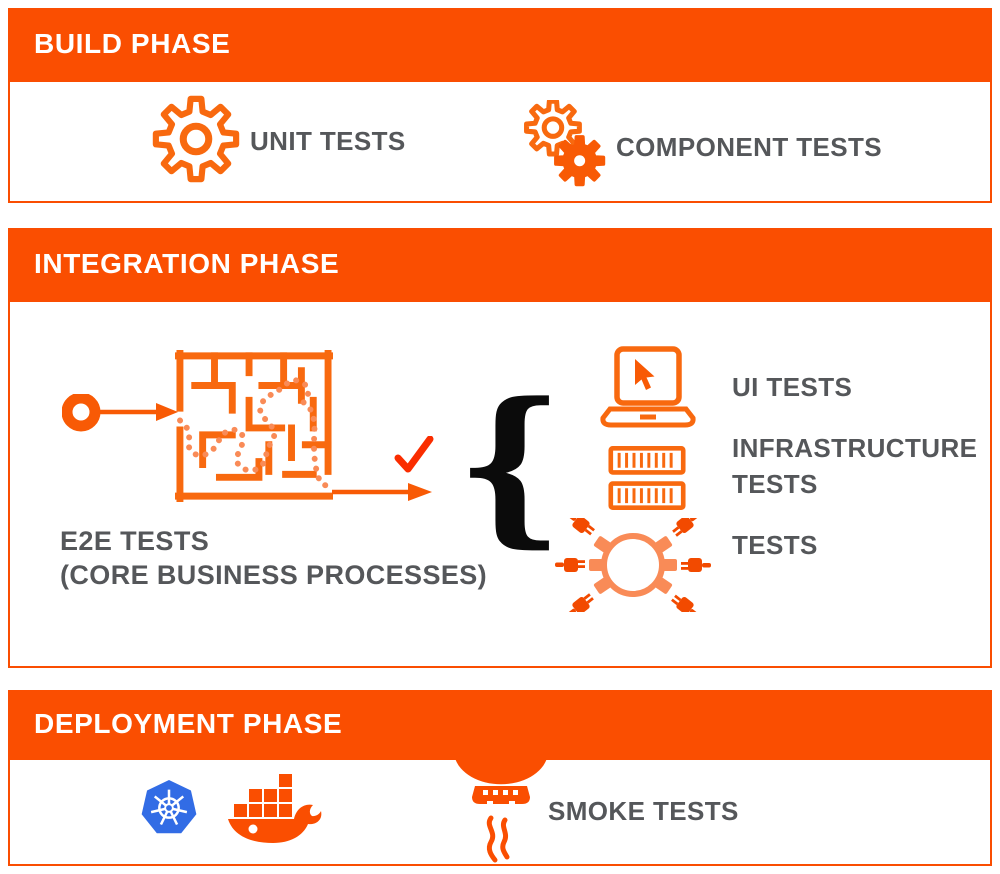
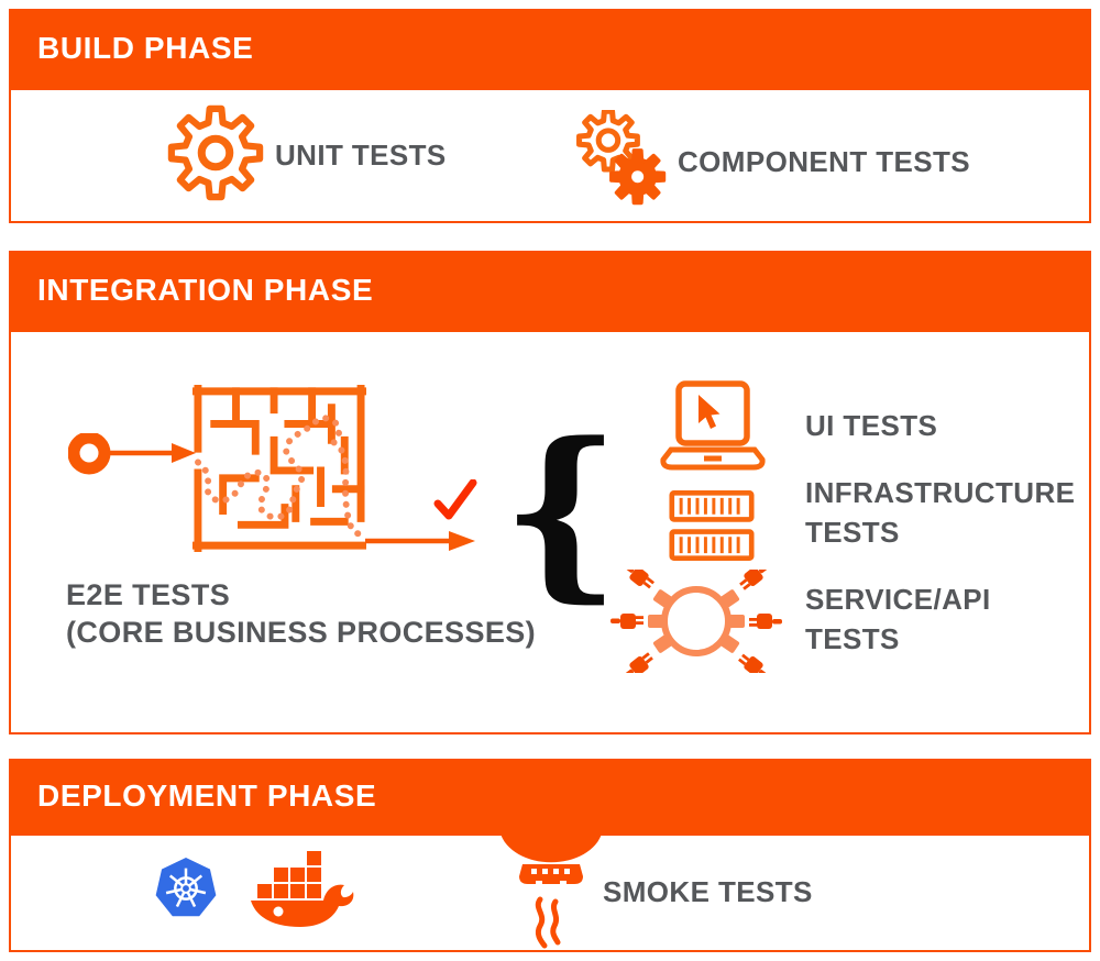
  BUILD PHASE
  UNIT TESTS
  COMPONENT TESTS
  INTEGRATION PHASE
  E2E TESTS
  (CORE BUSINESS PROCESSES)
  {
  UI TESTS
  INFRASTRUCTURE
  TESTS
+ SERVICE/API
  TESTS
  DEPLOYMENT PHASE
  SMOKE TESTS
